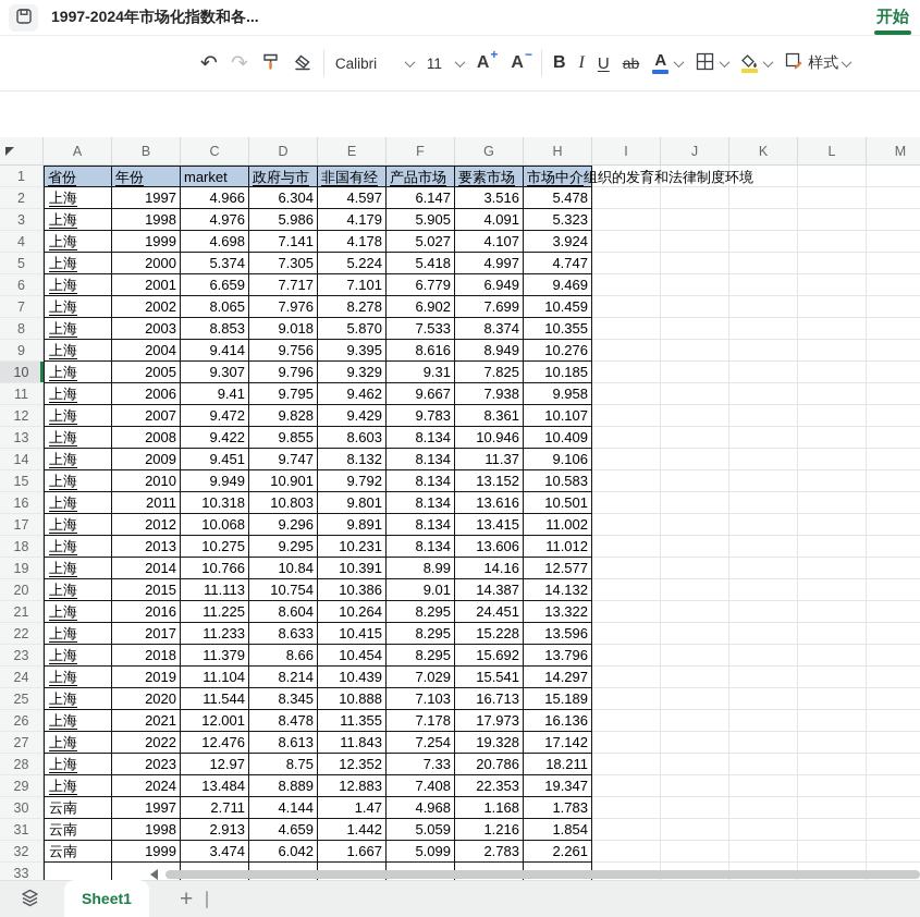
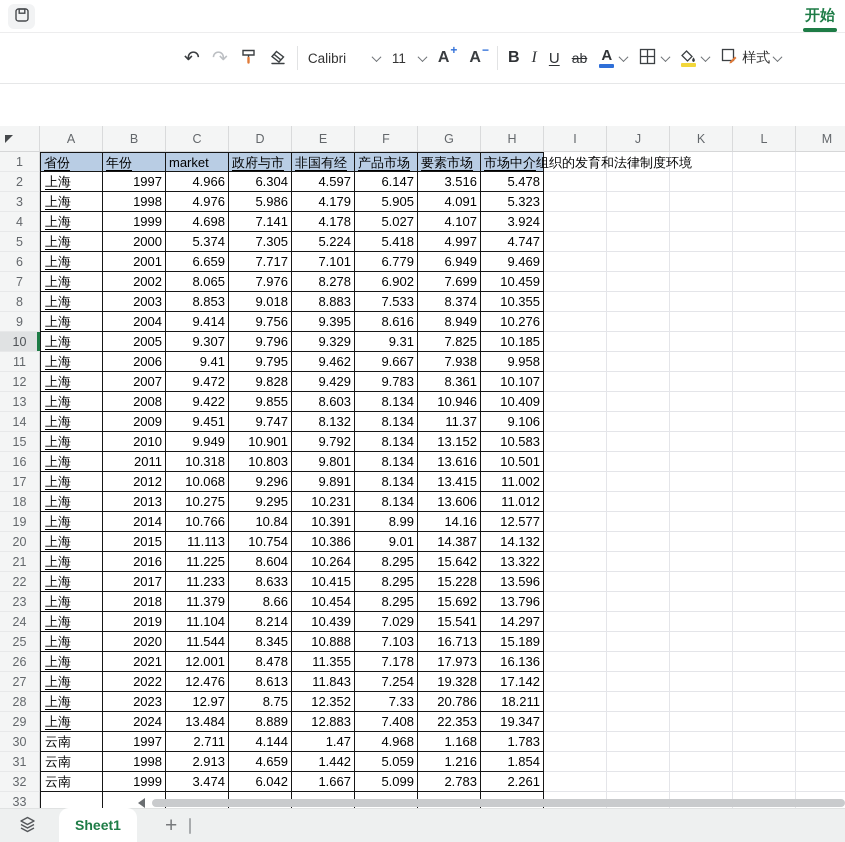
- 1997-2024年市场化指数和各...
  开始
  ↶
  ↷
  Calibri
  11
  A
  +
  A
  −
  B
  I
  U
  ab
  A
  样式
  A
  B
  C
  D
  E
  F
  G
  H
  I
  J
  K
  L
  M
  1
  省份
  年份
  market
  政府与市
  非国有经
  产品市场
  要素市场
  市场中介组织的发育和法律制度环境
  2
  上海
  1997
  4.966
  6.304
  4.597
  6.147
  3.516
  5.478
  3
  上海
  1998
  4.976
  5.986
  4.179
  5.905
  4.091
  5.323
  4
  上海
  1999
  4.698
  7.141
  4.178
  5.027
  4.107
  3.924
  5
  上海
  2000
  5.374
  7.305
  5.224
  5.418
  4.997
  4.747
  6
  上海
  2001
  6.659
  7.717
  7.101
  6.779
  6.949
  9.469
  7
  上海
  2002
  8.065
  7.976
  8.278
  6.902
  7.699
  10.459
  8
  上海
  2003
  8.853
  9.018
- 5.870
+ 8.883
  7.533
  8.374
  10.355
  9
  上海
  2004
  9.414
  9.756
  9.395
  8.616
  8.949
  10.276
  10
  上海
  2005
  9.307
  9.796
  9.329
  9.31
  7.825
  10.185
  11
  上海
  2006
  9.41
  9.795
  9.462
  9.667
  7.938
  9.958
  12
  上海
  2007
  9.472
  9.828
  9.429
  9.783
  8.361
  10.107
  13
  上海
  2008
  9.422
  9.855
  8.603
  8.134
  10.946
  10.409
  14
  上海
  2009
  9.451
  9.747
  8.132
  8.134
  11.37
  9.106
  15
  上海
  2010
  9.949
  10.901
  9.792
  8.134
  13.152
  10.583
  16
  上海
  2011
  10.318
  10.803
  9.801
  8.134
  13.616
  10.501
  17
  上海
  2012
  10.068
  9.296
  9.891
  8.134
  13.415
  11.002
  18
  上海
  2013
  10.275
  9.295
  10.231
  8.134
  13.606
  11.012
  19
  上海
  2014
  10.766
  10.84
  10.391
  8.99
  14.16
  12.577
  20
  上海
  2015
  11.113
  10.754
  10.386
  9.01
  14.387
  14.132
  21
  上海
  2016
  11.225
  8.604
  10.264
  8.295
- 24.451
+ 15.642
  13.322
  22
  上海
  2017
  11.233
  8.633
  10.415
  8.295
  15.228
  13.596
  23
  上海
  2018
  11.379
  8.66
  10.454
  8.295
  15.692
  13.796
  24
  上海
  2019
  11.104
  8.214
  10.439
  7.029
  15.541
  14.297
  25
  上海
  2020
  11.544
  8.345
  10.888
  7.103
  16.713
  15.189
  26
  上海
  2021
  12.001
  8.478
  11.355
  7.178
  17.973
  16.136
  27
  上海
  2022
  12.476
  8.613
  11.843
  7.254
  19.328
  17.142
  28
  上海
  2023
  12.97
  8.75
  12.352
  7.33
  20.786
  18.211
  29
  上海
  2024
  13.484
  8.889
  12.883
  7.408
  22.353
  19.347
  30
  云南
  1997
  2.711
  4.144
  1.47
  4.968
  1.168
  1.783
  31
  云南
  1998
  2.913
  4.659
  1.442
  5.059
  1.216
  1.854
  32
  云南
  1999
  3.474
  6.042
  1.667
  5.099
  2.783
  2.261
  33
  Sheet1
  +
